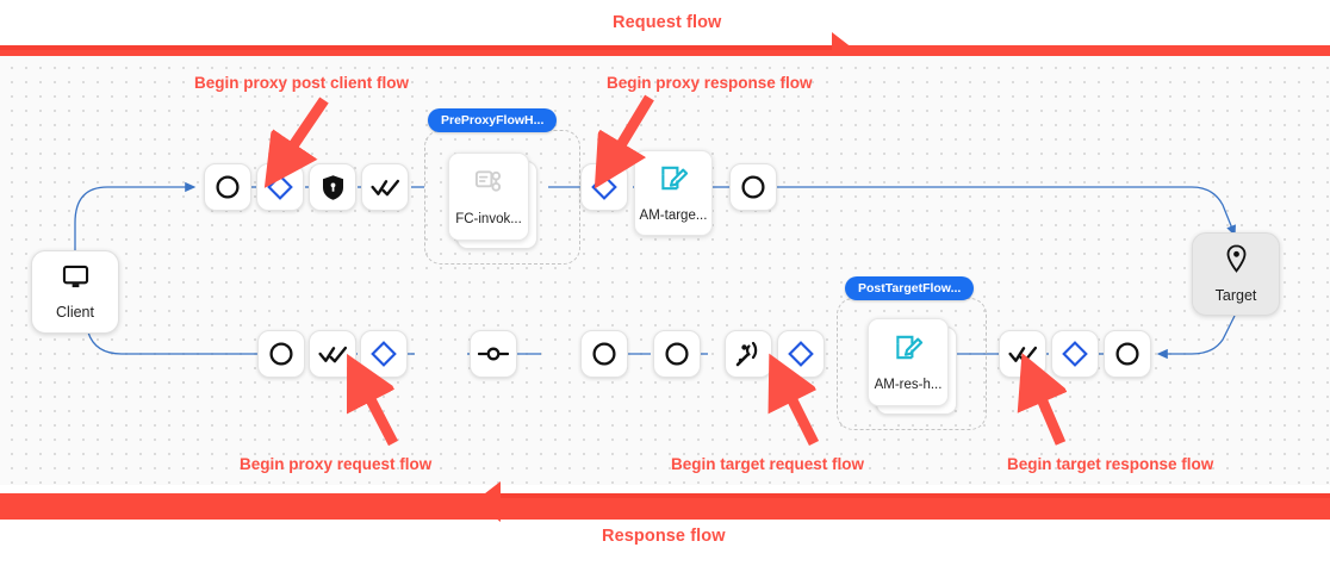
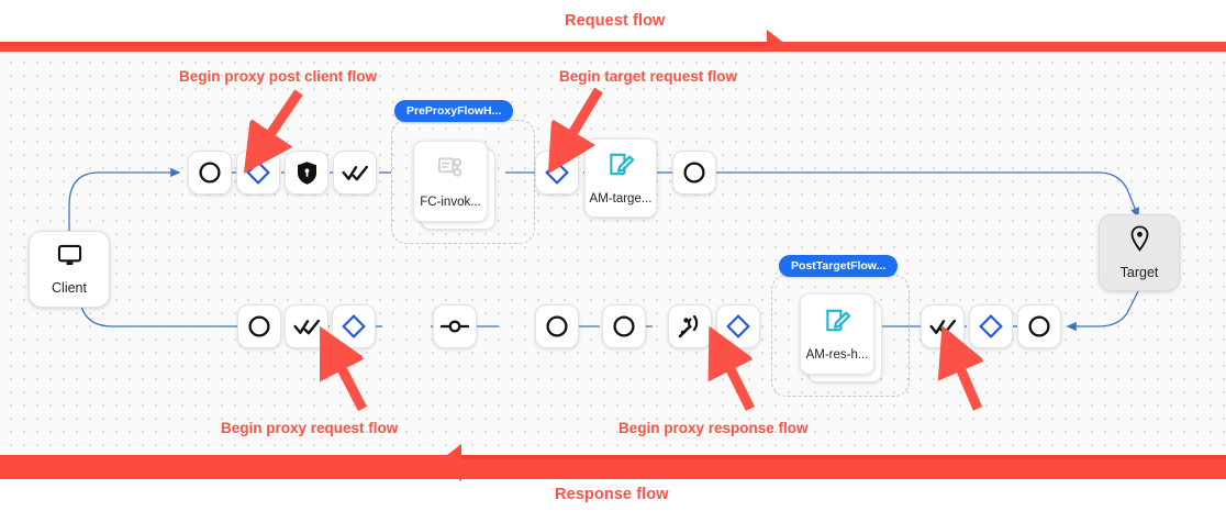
  Request flow
  Client
  Target
  PreProxyFlowH...
  FC-invok...
  AM-targe...
  PostTargetFlow...
  AM-res-h...
  Response flow
  Begin proxy post client flow
- Begin proxy response flow
+ Begin target request flow
  Begin proxy request flow
- Begin target request flow
+ Begin proxy response flow
- Begin target response flow
